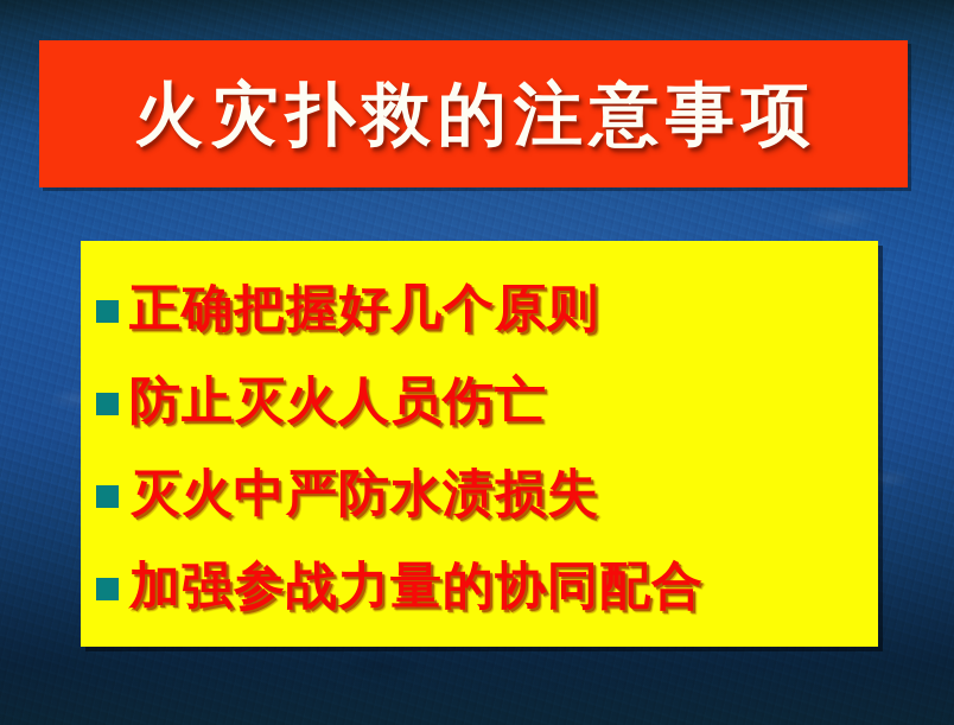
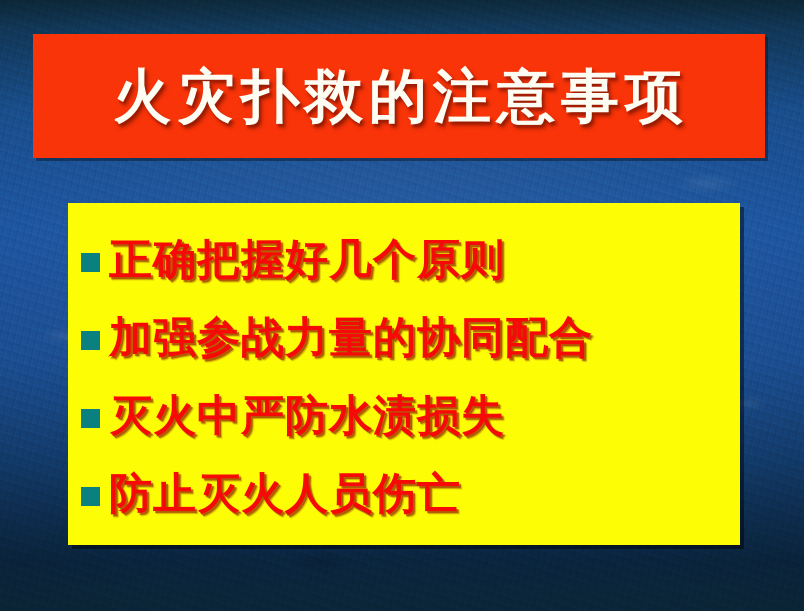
  火灾扑救的注意事项
  正确把握好几个原则
- 防止灭火人员伤亡
+ 加强参战力量的协同配合
  灭火中严防水渍损失
- 加强参战力量的协同配合
+ 防止灭火人员伤亡
